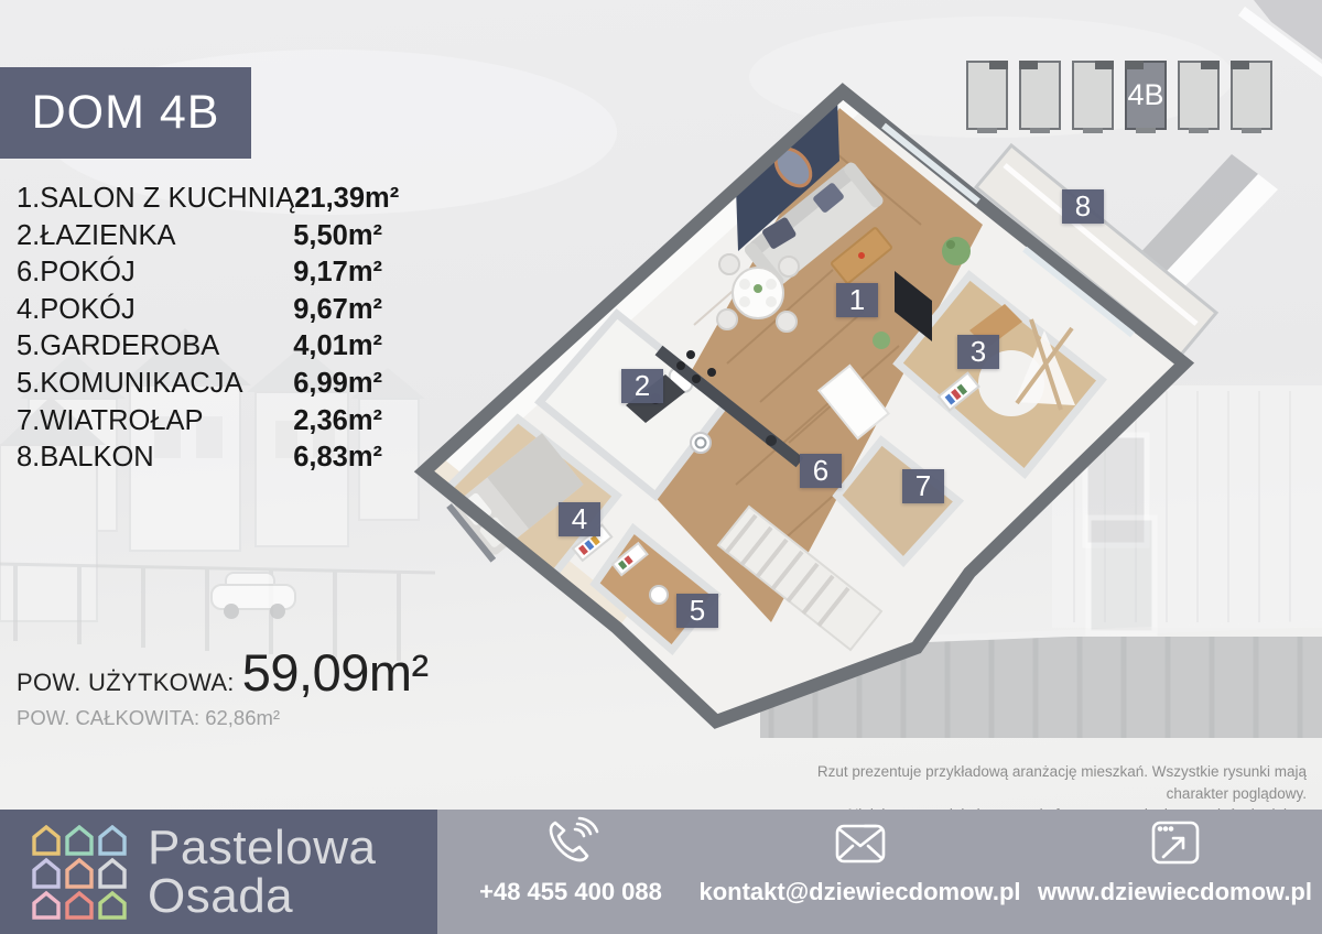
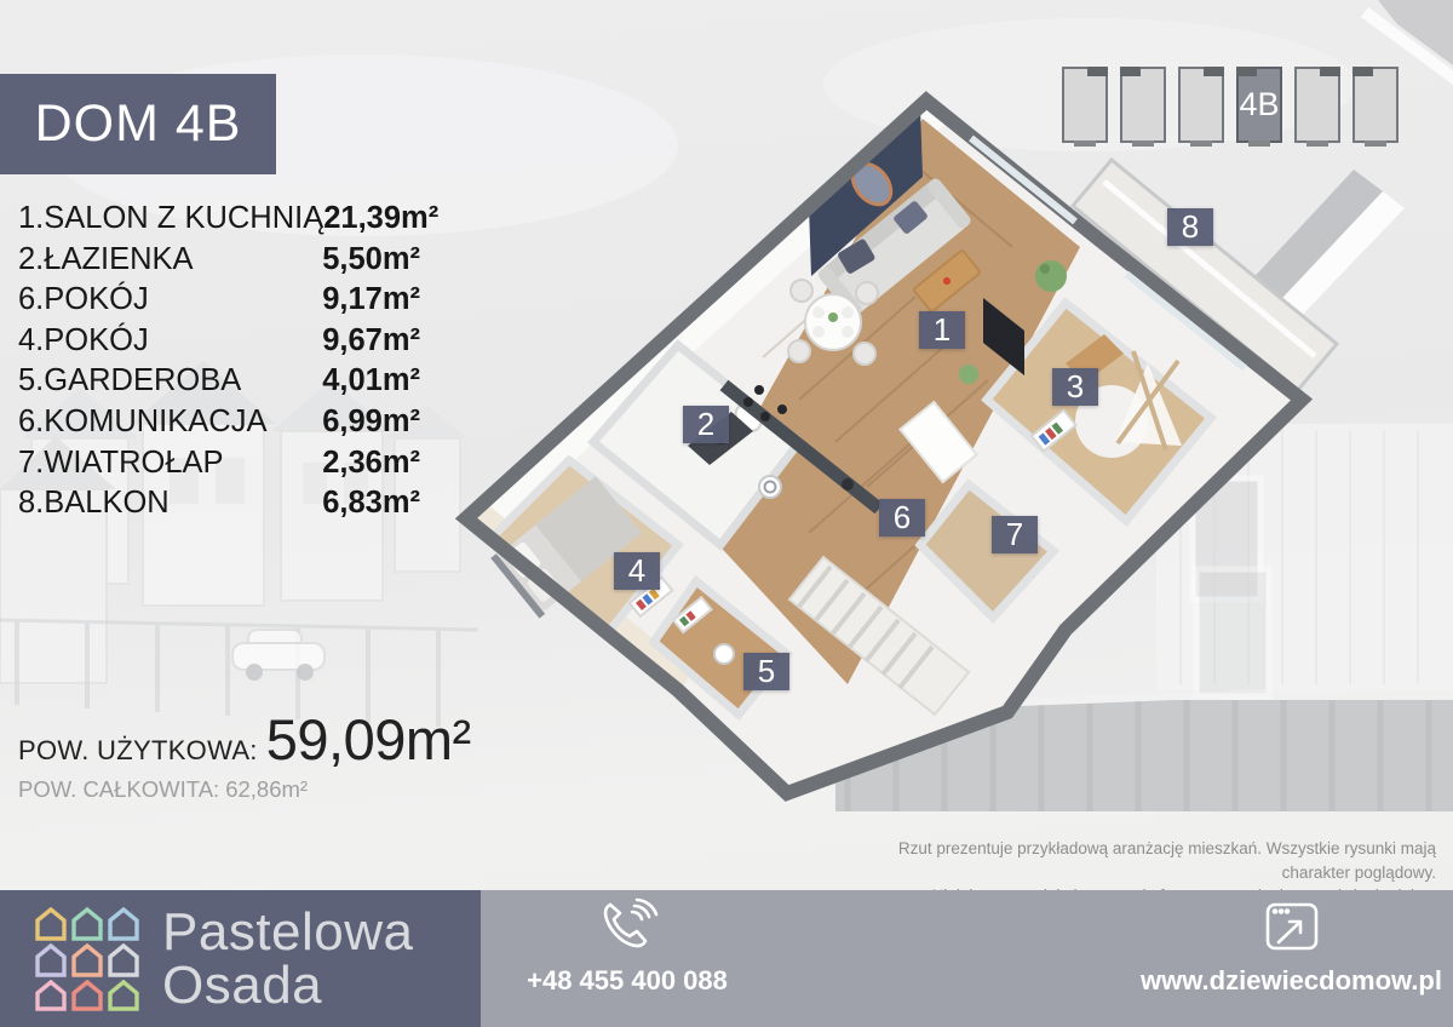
  DOM 4B
  1.SALON Z KUCHNIĄ
  21,39m²
  2.ŁAZIENKA
  5,50m²
  6.POKÓJ
  9,17m²
  4.POKÓJ
  9,67m²
  5.GARDEROBA
  4,01m²
- 5.KOMUNIKACJA
+ 6.KOMUNIKACJA
  6,99m²
  7.WIATROŁAP
  2,36m²
  8.BALKON
  6,83m²
  POW. UŻYTKOWA:
  59,09m²
  POW. CAŁKOWITA:
  62,86m²
  4B
  1
  2
  3
  4
  5
  6
  7
  8
  Rzut prezentuje przykładową aranżację mieszkań. Wszystkie rysunki mają charakter poglądowy.
  Pastelowa
  Osada
  +48 455 400 088
- kontakt@dziewiecdomow.pl
  www.dziewiecdomow.pl
